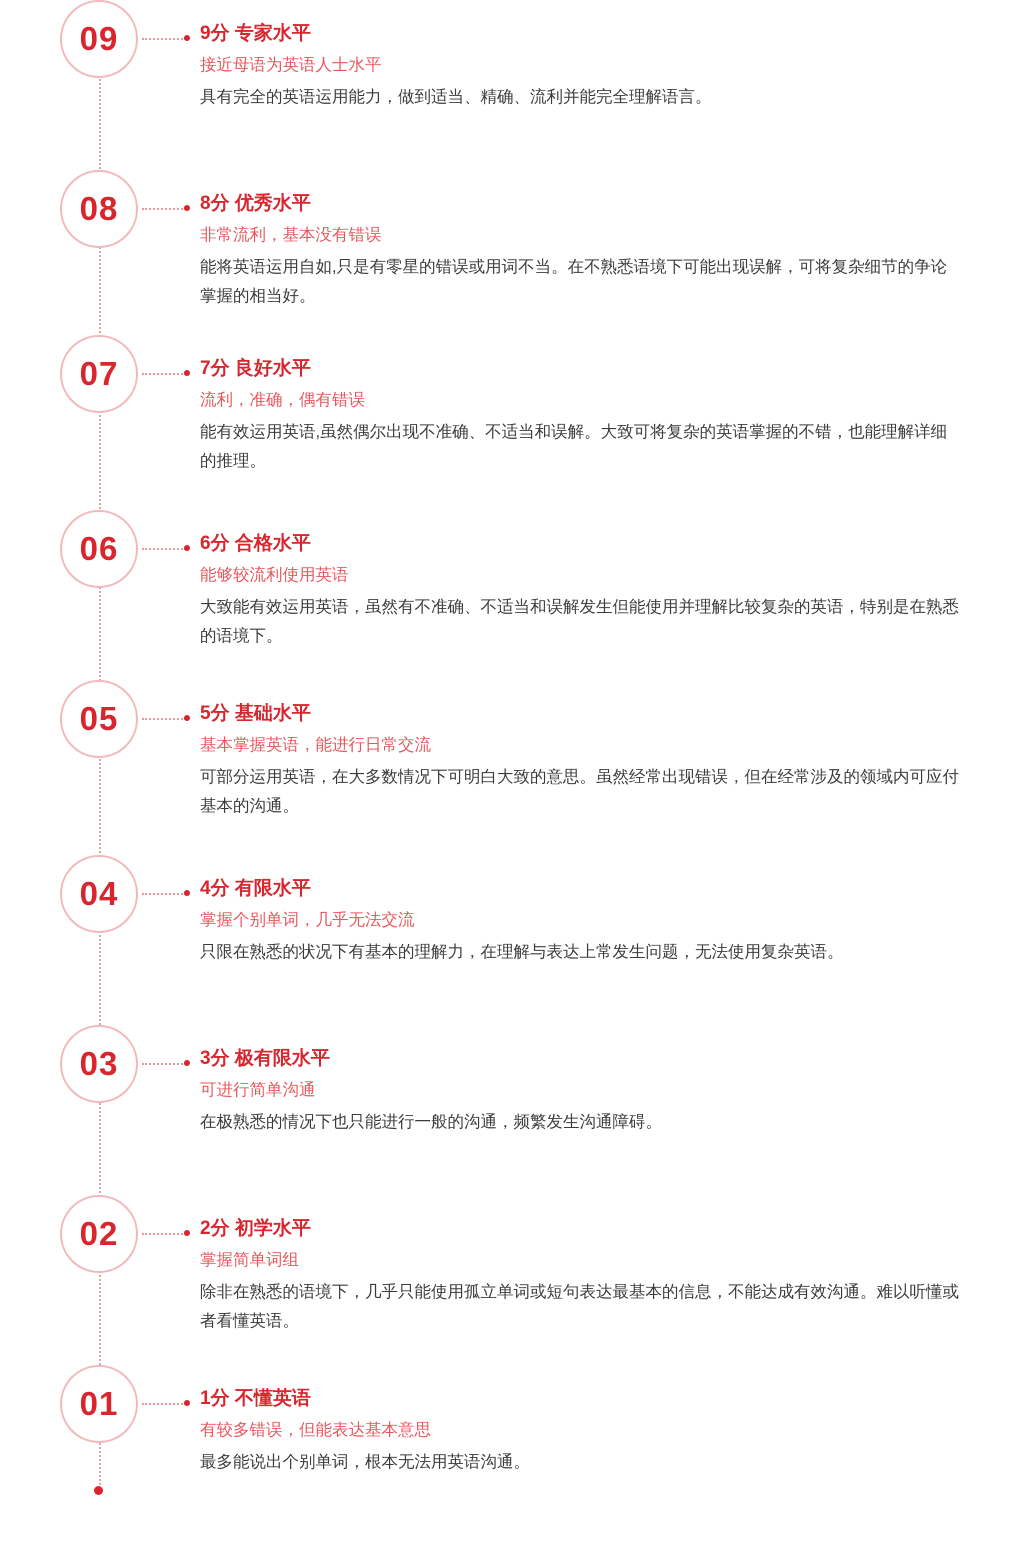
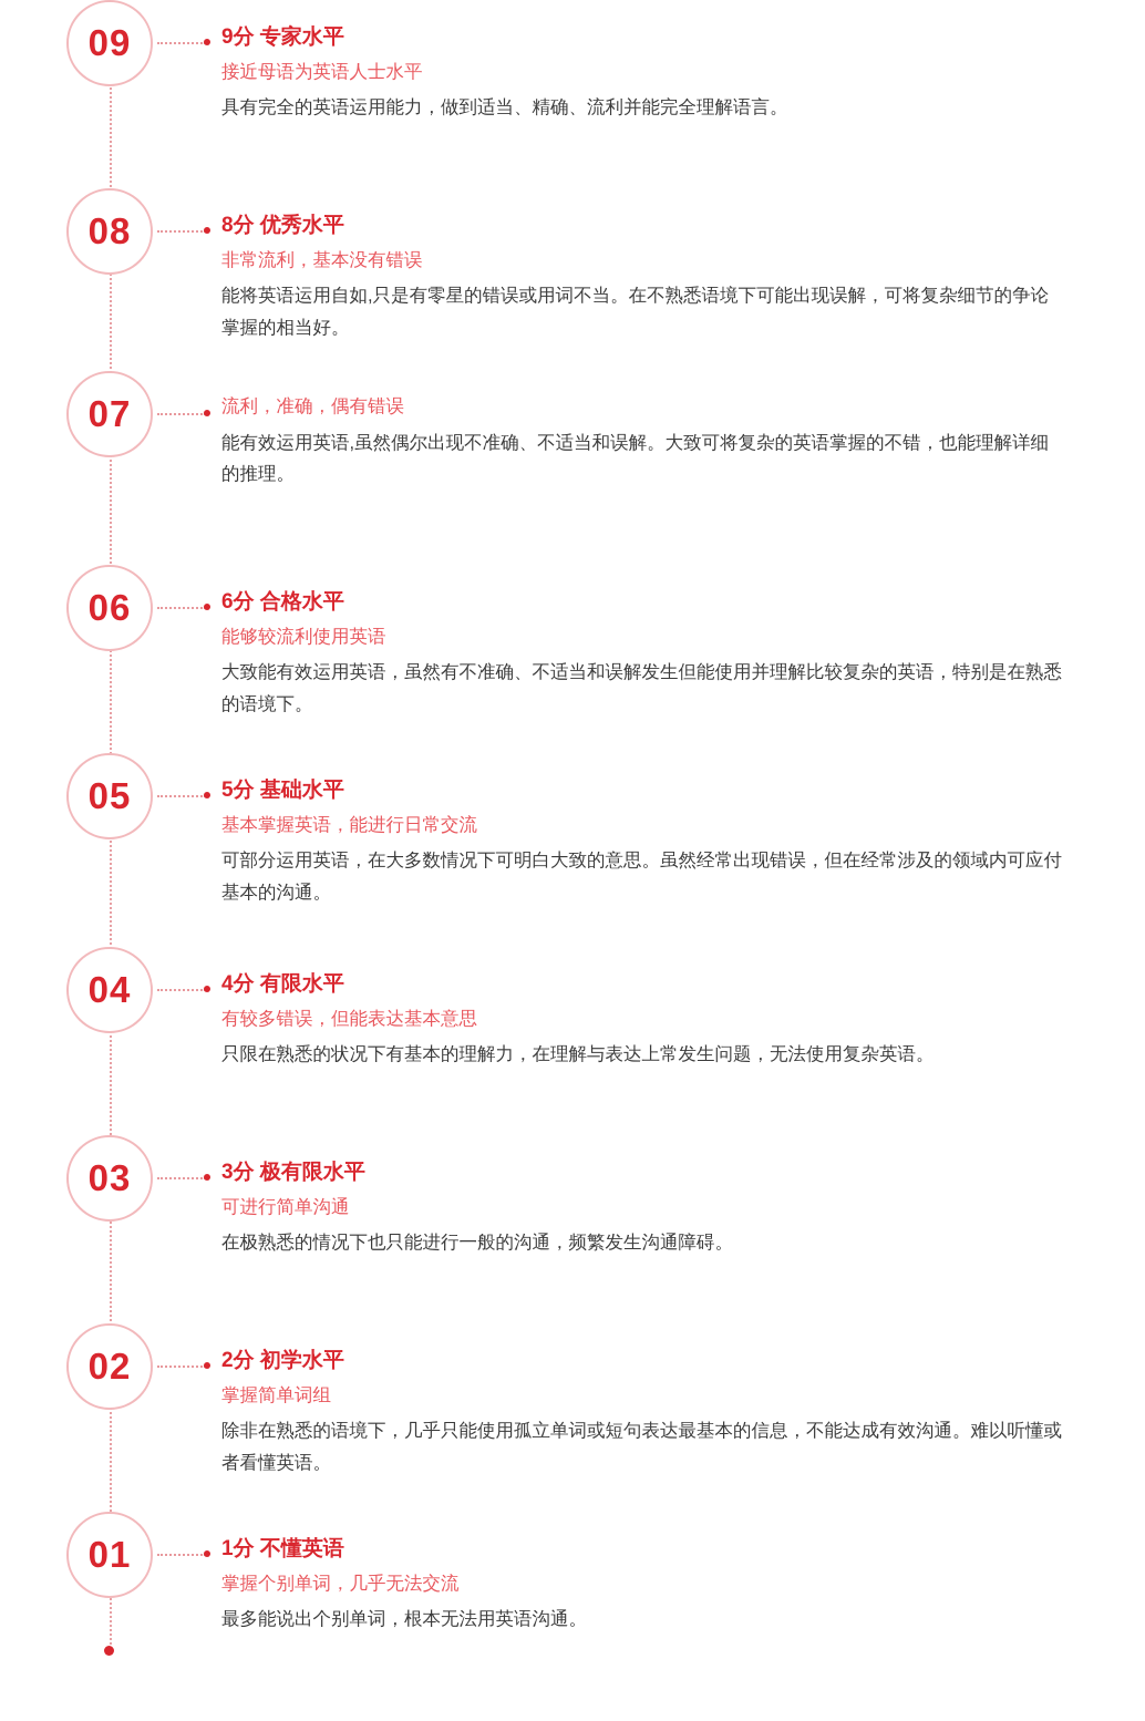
  09
  9分 专家水平
  接近母语为英语人士水平
  具有完全的英语运用能力，做到适当、精确、流利并能完全理解语言。
  08
  8分 优秀水平
  非常流利，基本没有错误
  能将英语运用自如,只是有零星的错误或用词不当。在不熟悉语境下可能出现误解，可将复杂细节的争论掌握的相当好。
  07
- 7分 良好水平
  流利，准确，偶有错误
  能有效运用英语,虽然偶尔出现不准确、不适当和误解。大致可将复杂的英语掌握的不错，也能理解详细的推理。
  06
  6分 合格水平
  能够较流利使用英语
  大致能有效运用英语，虽然有不准确、不适当和误解发生但能使用并理解比较复杂的英语，特别是在熟悉的语境下。
  05
  5分 基础水平
  基本掌握英语，能进行日常交流
  可部分运用英语，在大多数情况下可明白大致的意思。虽然经常出现错误，但在经常涉及的领域内可应付基本的沟通。
  04
  4分 有限水平
- 掌握个别单词，几乎无法交流
+ 有较多错误，但能表达基本意思
  只限在熟悉的状况下有基本的理解力，在理解与表达上常发生问题，无法使用复杂英语。
  03
  3分 极有限水平
  可进行简单沟通
  在极熟悉的情况下也只能进行一般的沟通，频繁发生沟通障碍。
  02
  2分 初学水平
  掌握简单词组
  除非在熟悉的语境下，几乎只能使用孤立单词或短句表达最基本的信息，不能达成有效沟通。难以听懂或者看懂英语。
  01
  1分 不懂英语
- 有较多错误，但能表达基本意思
+ 掌握个别单词，几乎无法交流
  最多能说出个别单词，根本无法用英语沟通。
